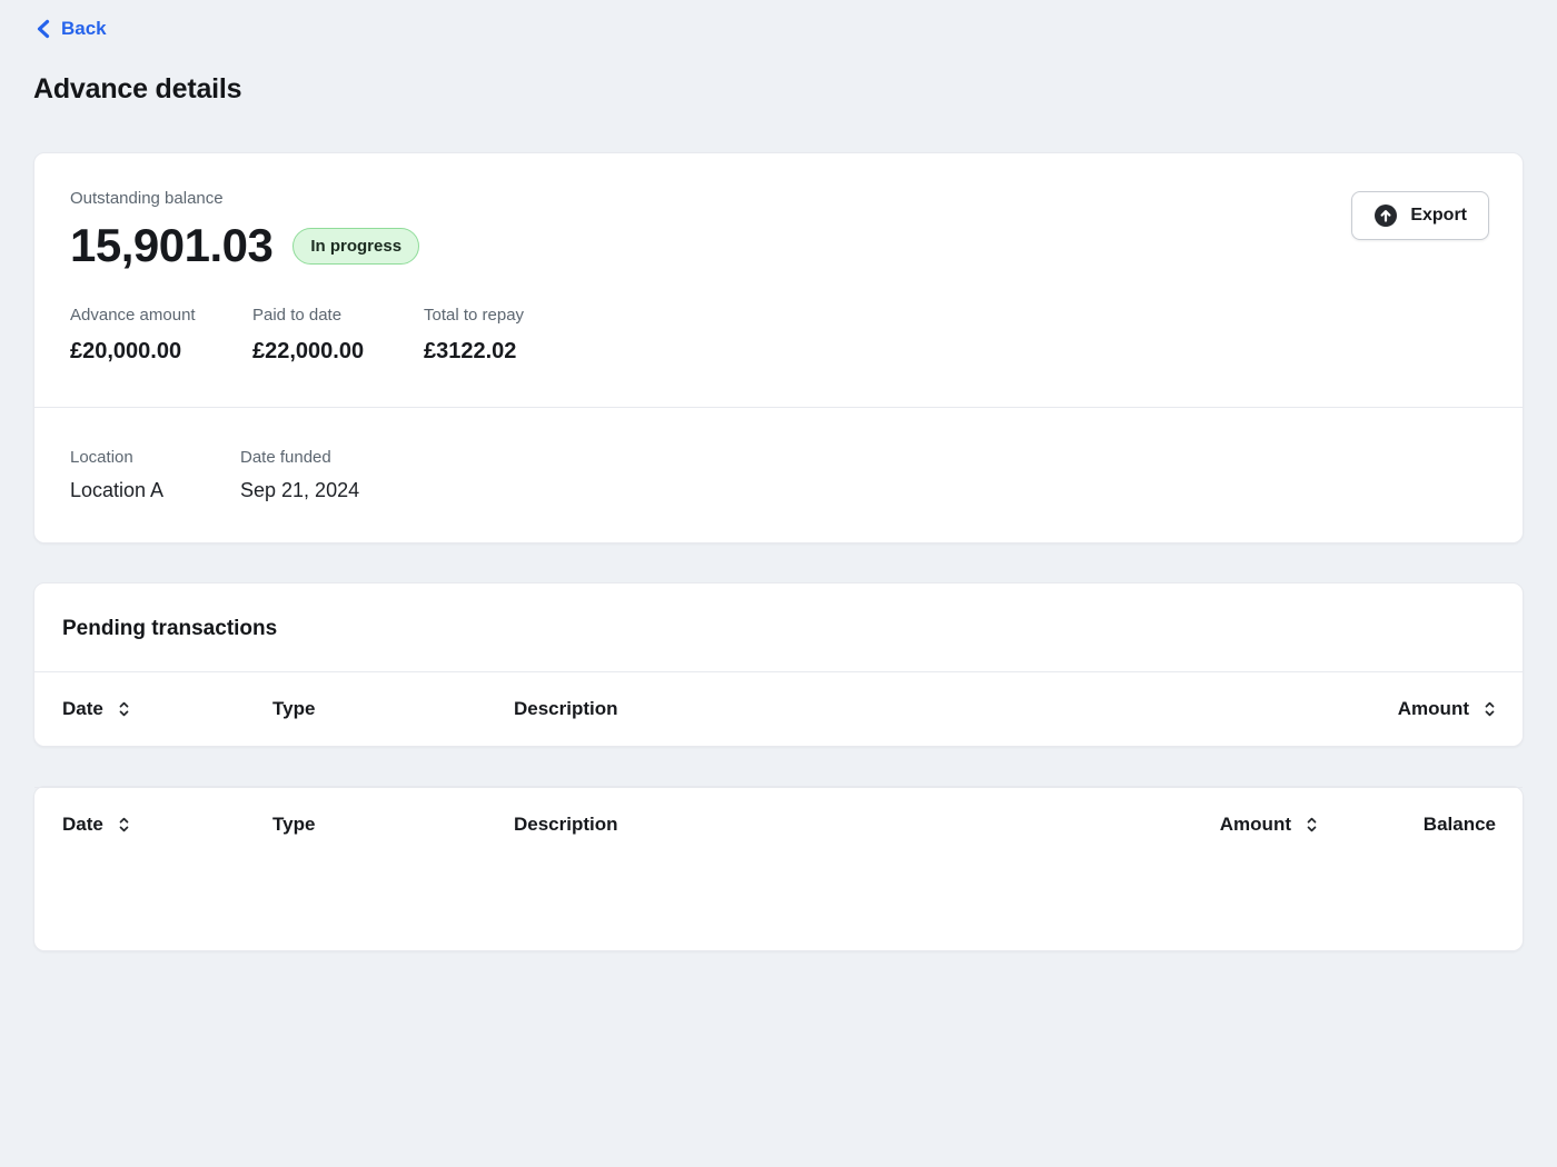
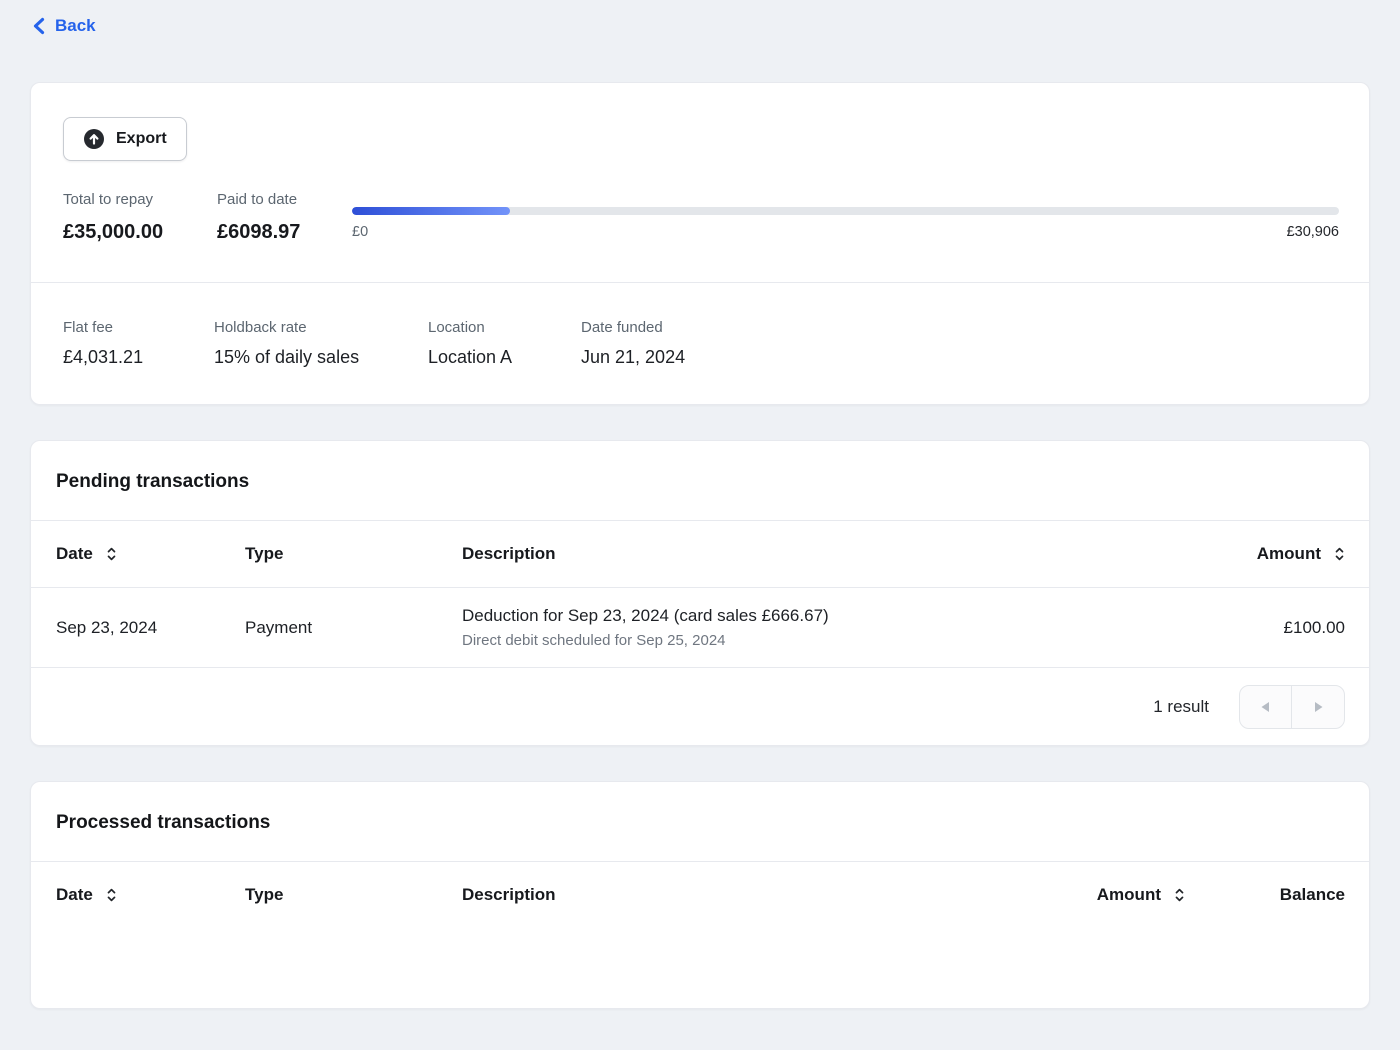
  Back
- Advance details
- Outstanding balance
- 15,901.03
- In progress
  Export
- Advance amount
- £20,000.00
- Paid to date
+ Total to repay
- £22,000.00
+ £35,000.00
- Total to repay
+ Paid to date
- £3122.02
+ £6098.97
+ £0
+ £30,906
+ Flat fee
+ £4,031.21
+ Holdback rate
+ 15% of daily sales
  Location
  Location A
  Date funded
- Sep 21, 2024
+ Jun 21, 2024
  Pending transactions
  Date
  Type
  Description
  Amount
+ Sep 23, 2024
+ Payment
+ Deduction for Sep 23, 2024 (card sales £666.67)
+ Direct debit scheduled for Sep 25, 2024
+ £100.00
+ 1 result
+ Processed transactions
  Date
  Type
  Description
  Amount
  Balance
